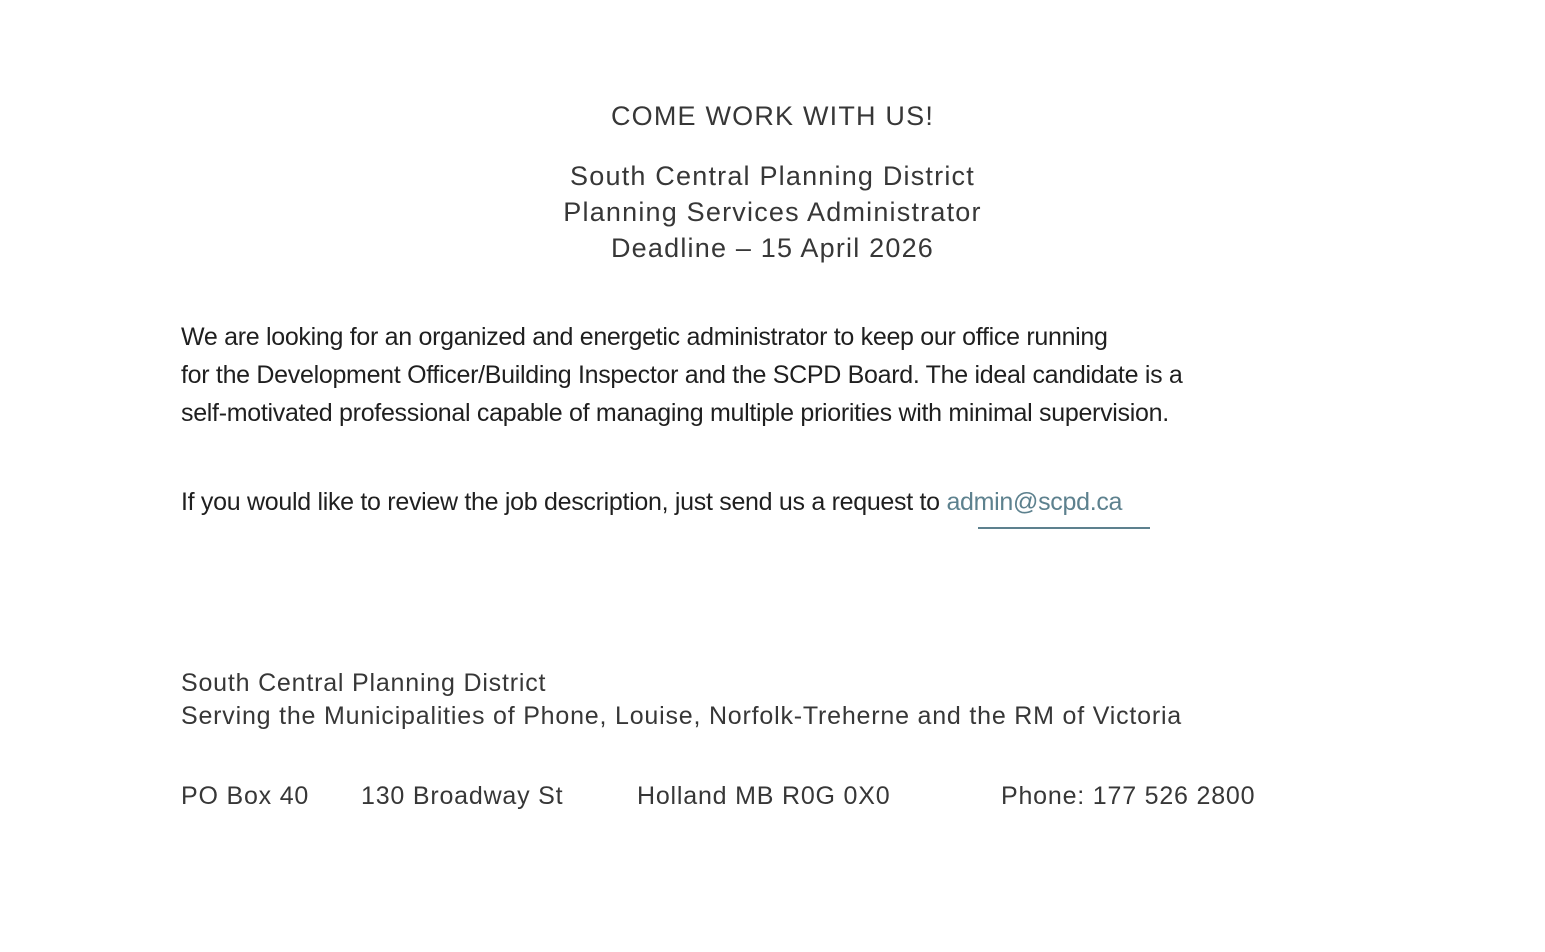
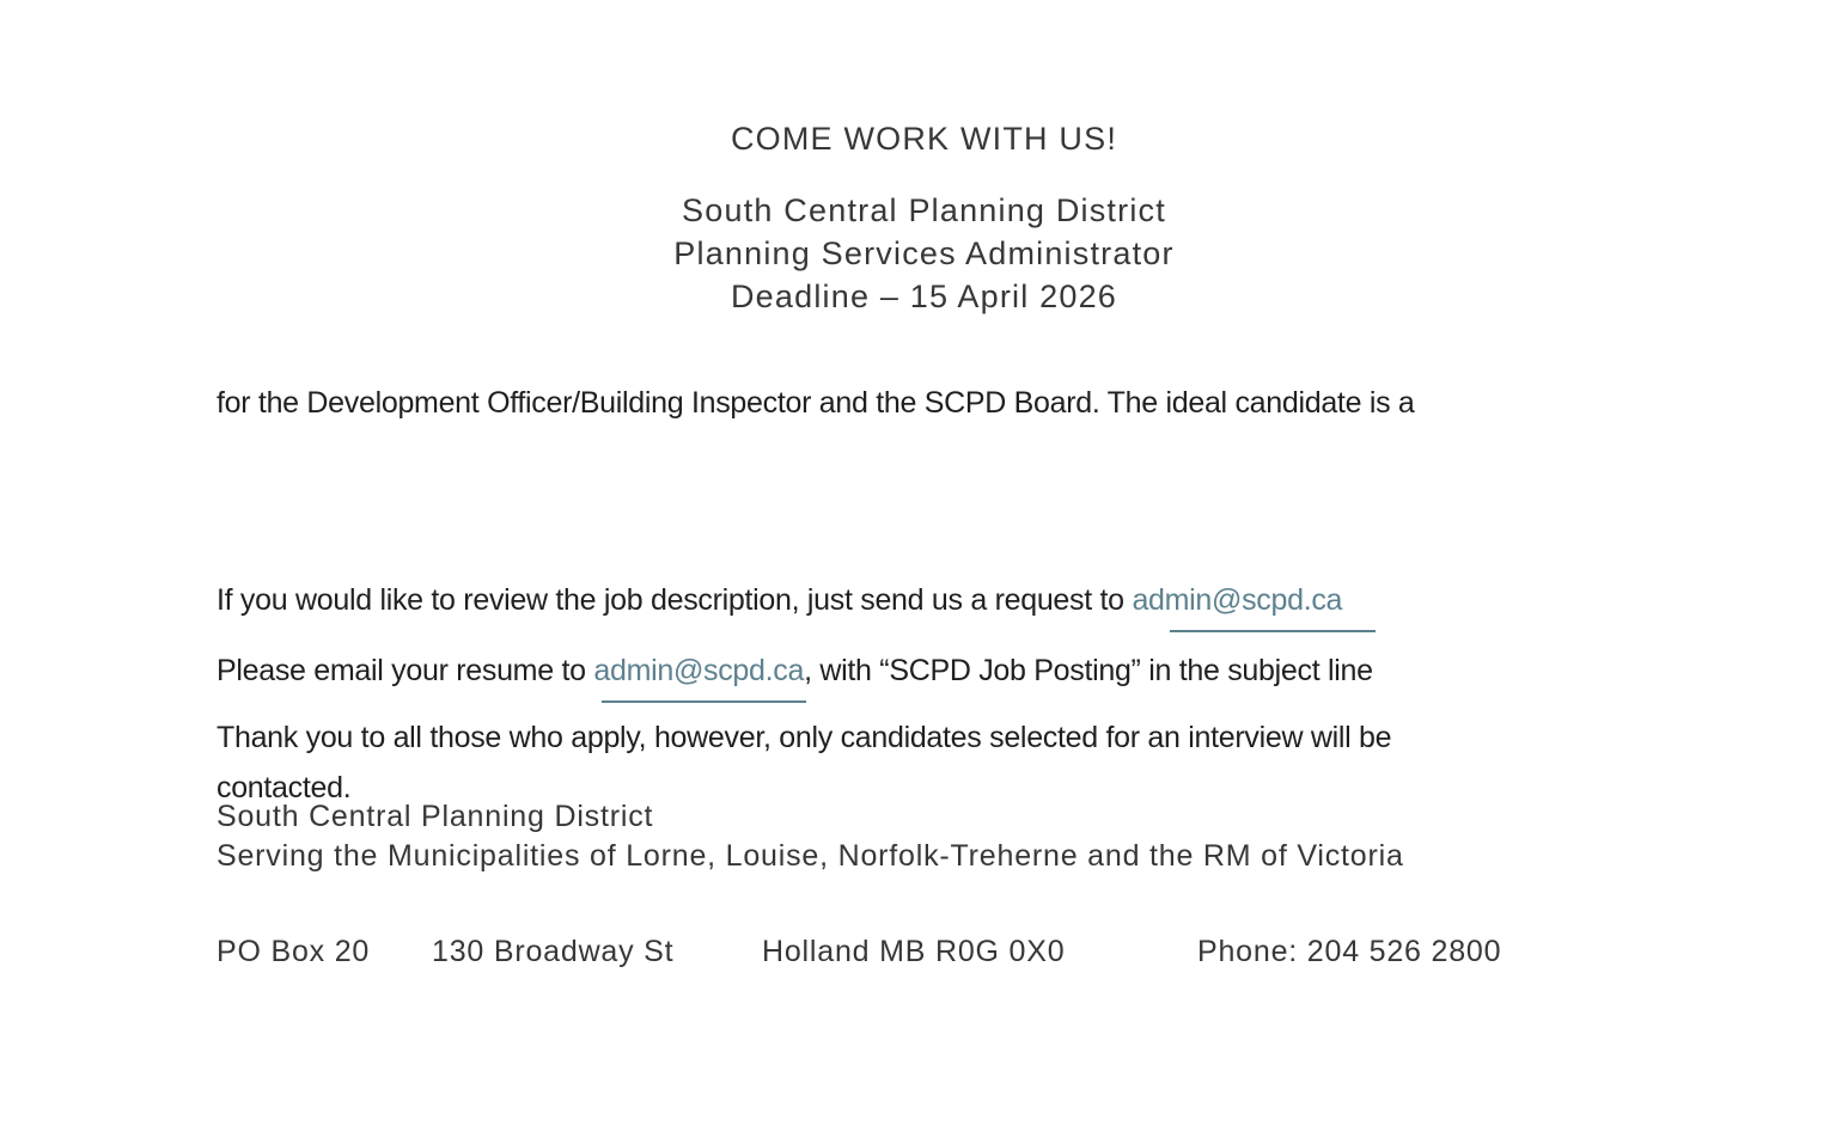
  COME WORK WITH US!
  South Central Planning District
  Planning Services Administrator
  Deadline – 15 April 2026
- We are looking for an organized and energetic administrator to keep our office running
  for the Development Officer/Building Inspector and the SCPD Board. The ideal candidate is a
- self-motivated professional capable of managing multiple priorities with minimal supervision.
  If you would like to review the job description, just send us a request to admin@scpd.ca
+ Please email your resume to admin@scpd.ca, with “SCPD Job Posting” in the subject line
+ Thank you to all those who apply, however, only candidates selected for an interview will be
+ contacted.
  South Central Planning District
- Serving the Municipalities of Phone, Louise, Norfolk-Treherne and the RM of Victoria
+ Serving the Municipalities of Lorne, Louise, Norfolk-Treherne and the RM of Victoria
- PO Box 40
+ PO Box 20
  130 Broadway St
  Holland MB R0G 0X0
- Phone: 177 526 2800
+ Phone: 204 526 2800
